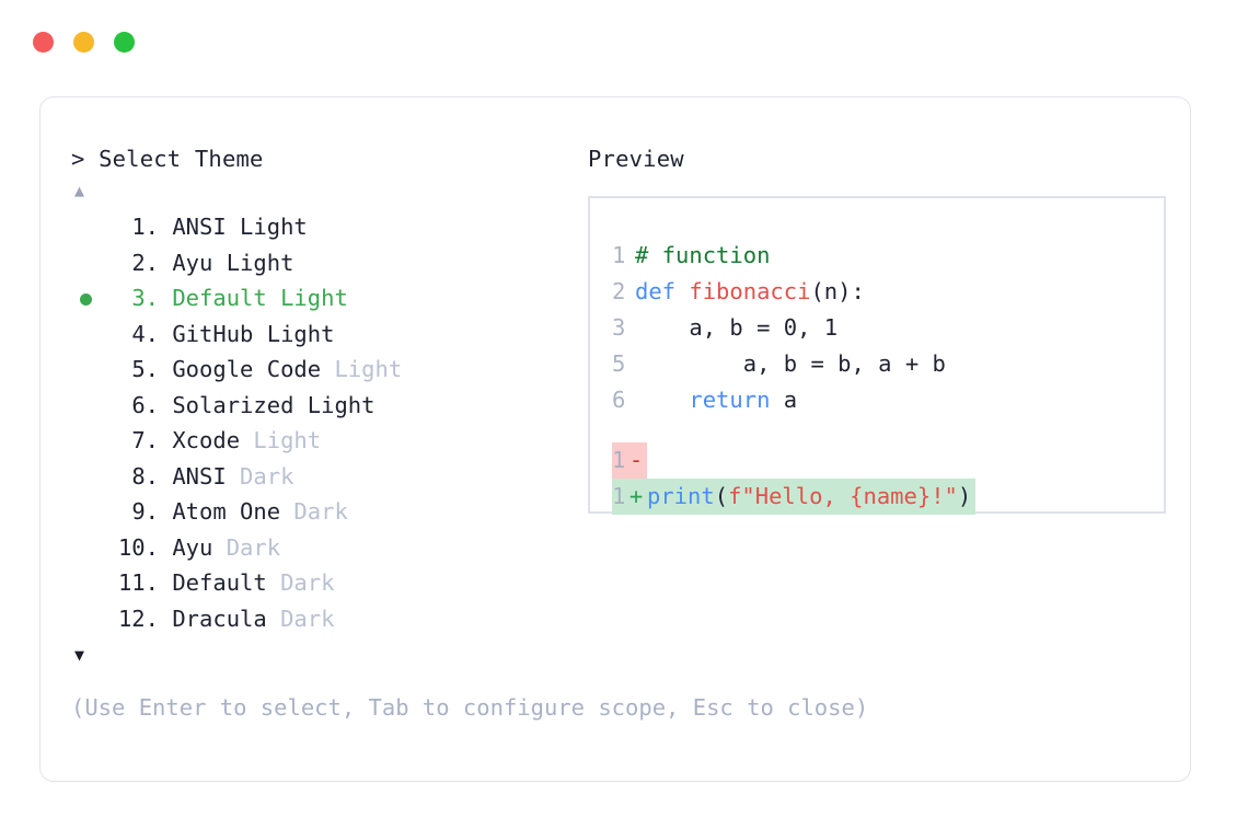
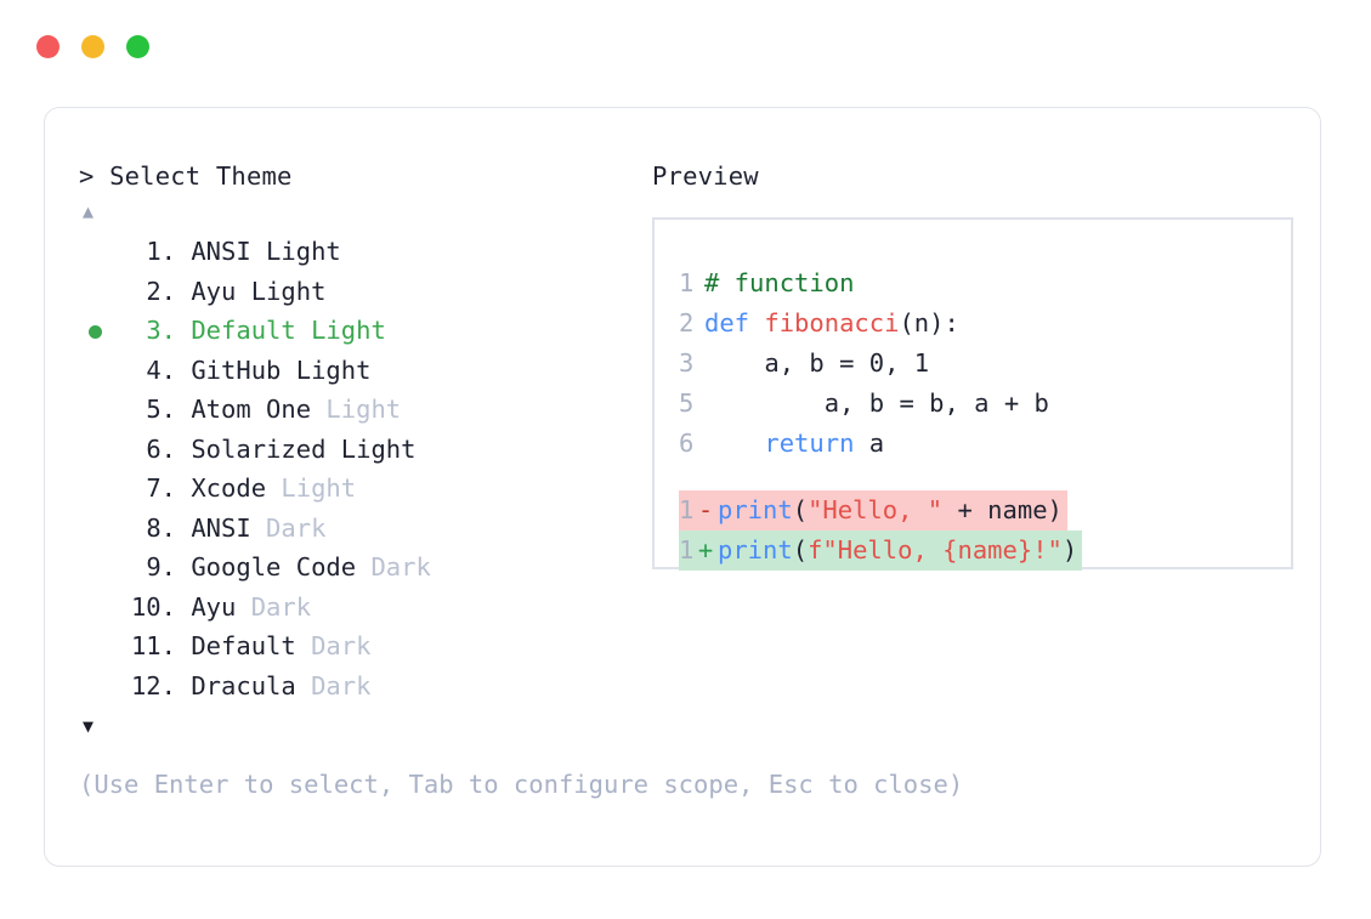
  > Select Theme
  ▲
  1. ANSI Light
  2. Ayu Light
  3. Default Light
  4. GitHub Light
- 5. Google Code Light
+ 5. Atom One Light
  6. Solarized Light
  7. Xcode Light
  8. ANSI Dark
- 9. Atom One Dark
+ 9. Google Code Dark
  10. Ayu Dark
  11. Default Dark
  12. Dracula Dark
  ▼
  (Use Enter to select, Tab to configure scope, Esc to close)
  Preview
  1
  # function
  2
  def fibonacci(n):
  3
  a, b = 0, 1
  5
  a, b = b, a + b
  6
  return a
  1
  -
+ print("Hello, " + name)
  1
  +
  print(f"Hello, {name}!")
